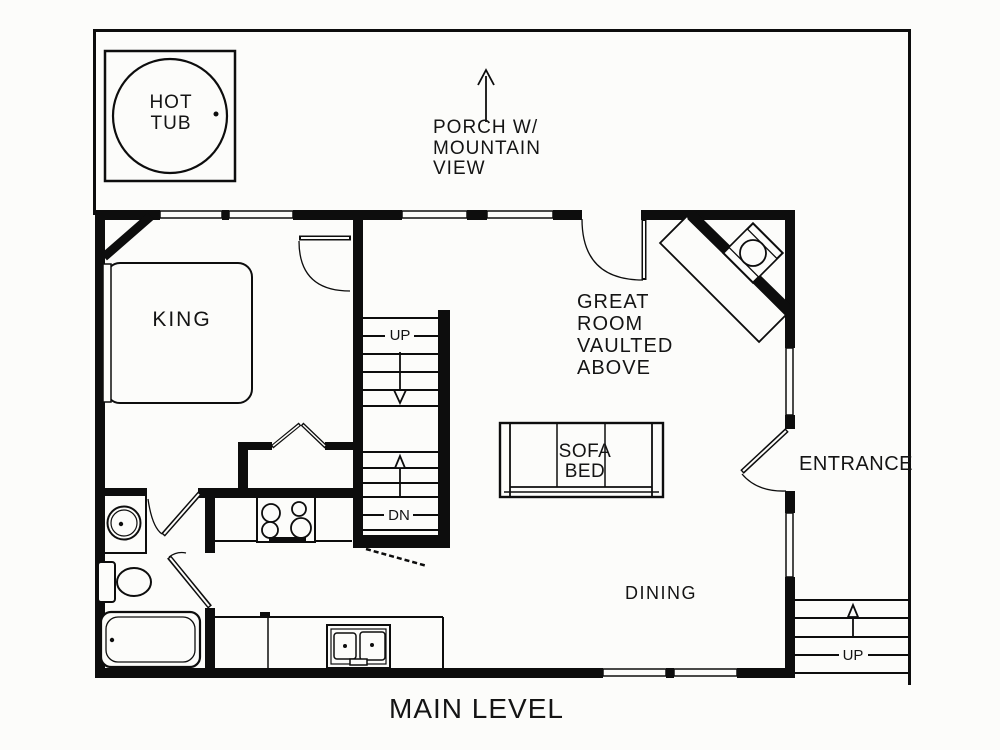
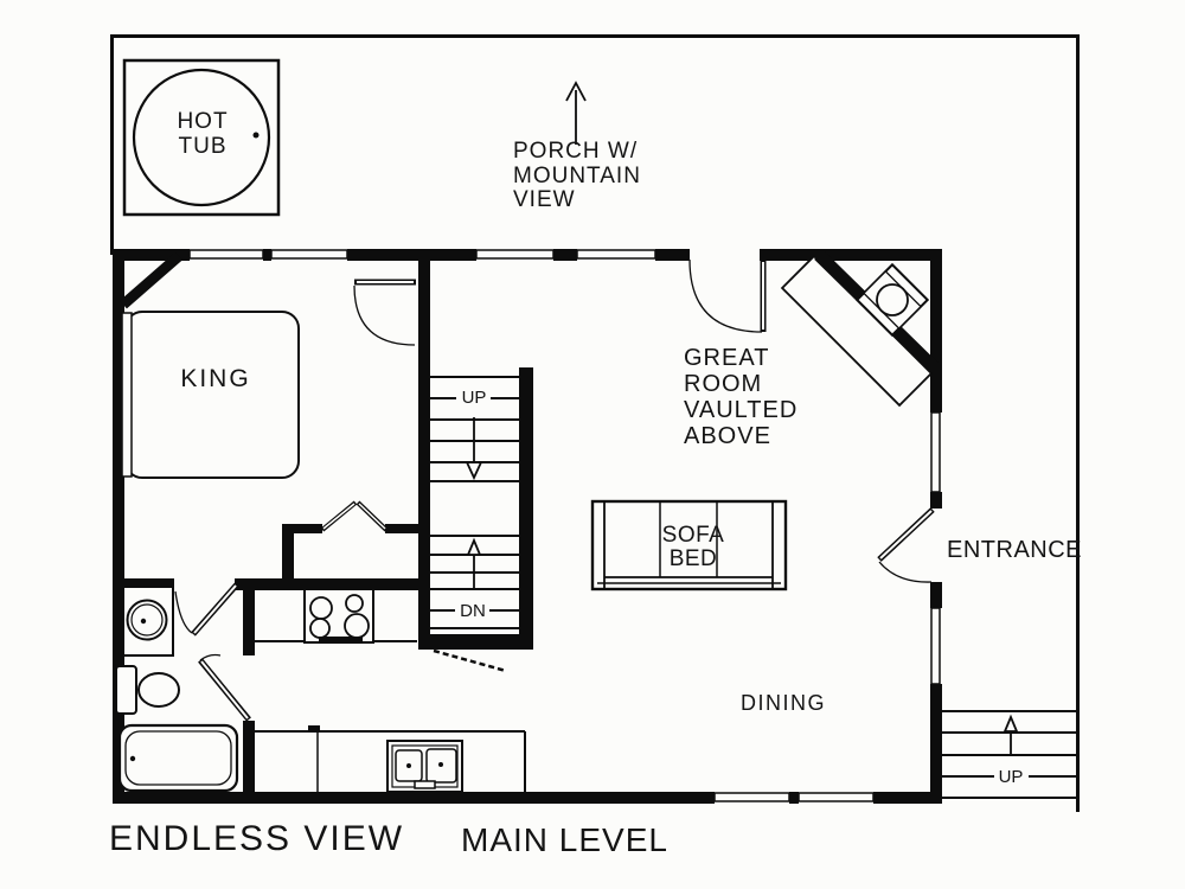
  HOT
  TUB
  PORCH W/
  MOUNTAIN
  VIEW
  KING
  GREAT
  ROOM
  VAULTED
  ABOVE
  SOFA
  BED
  DINING
  ENTRANCE
  UP
  DN
  UP
+ ENDLESS VIEW
  MAIN LEVEL
